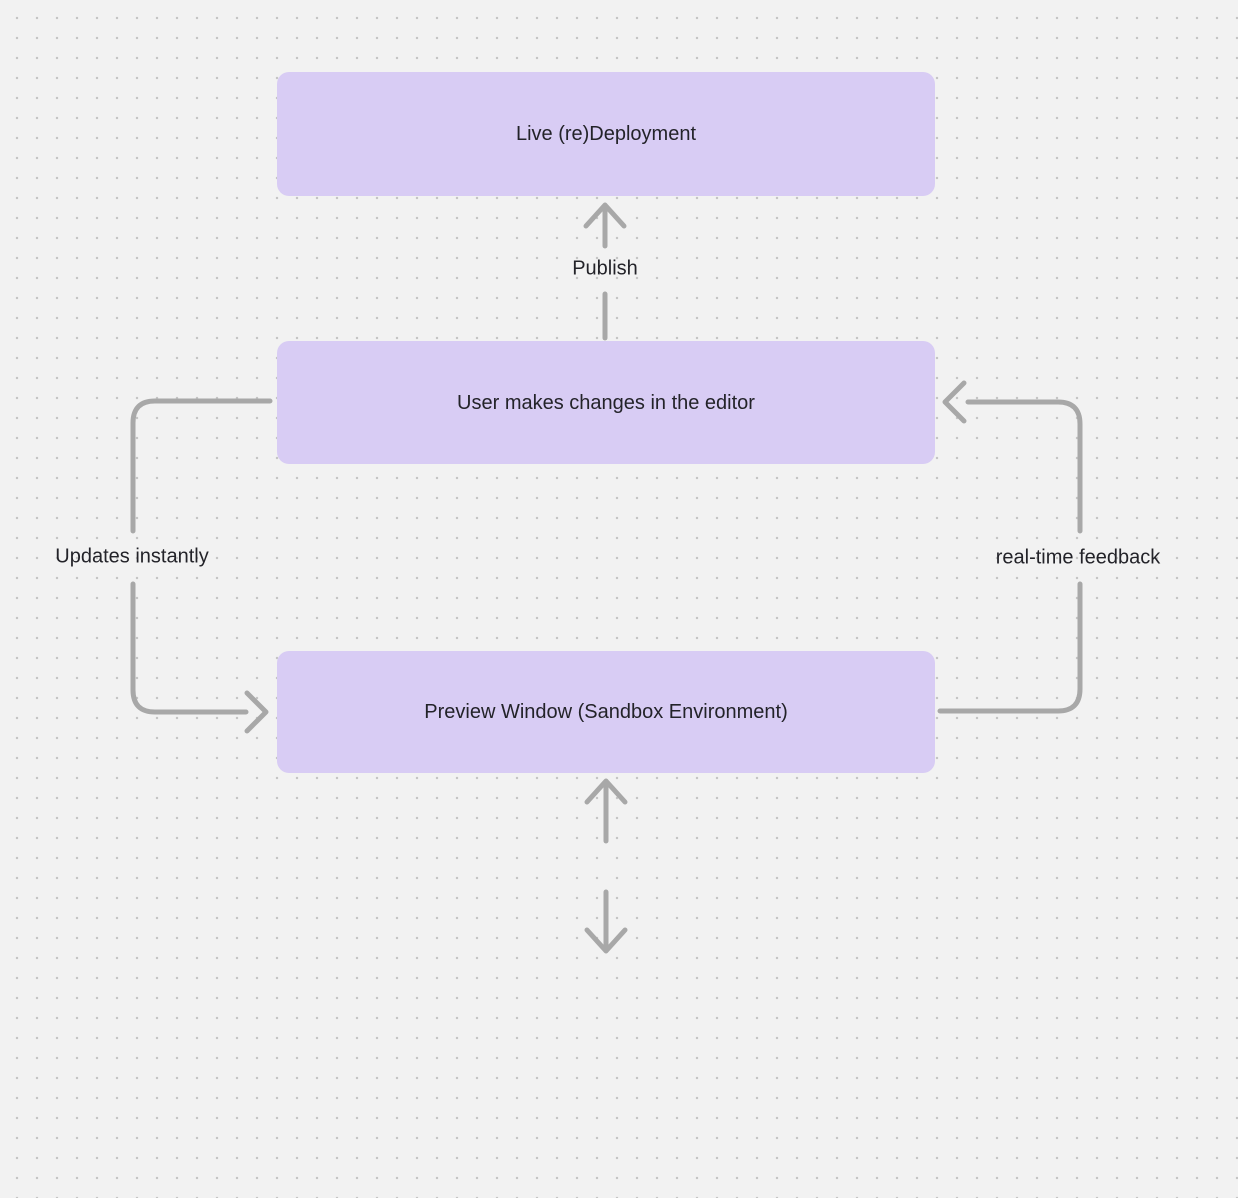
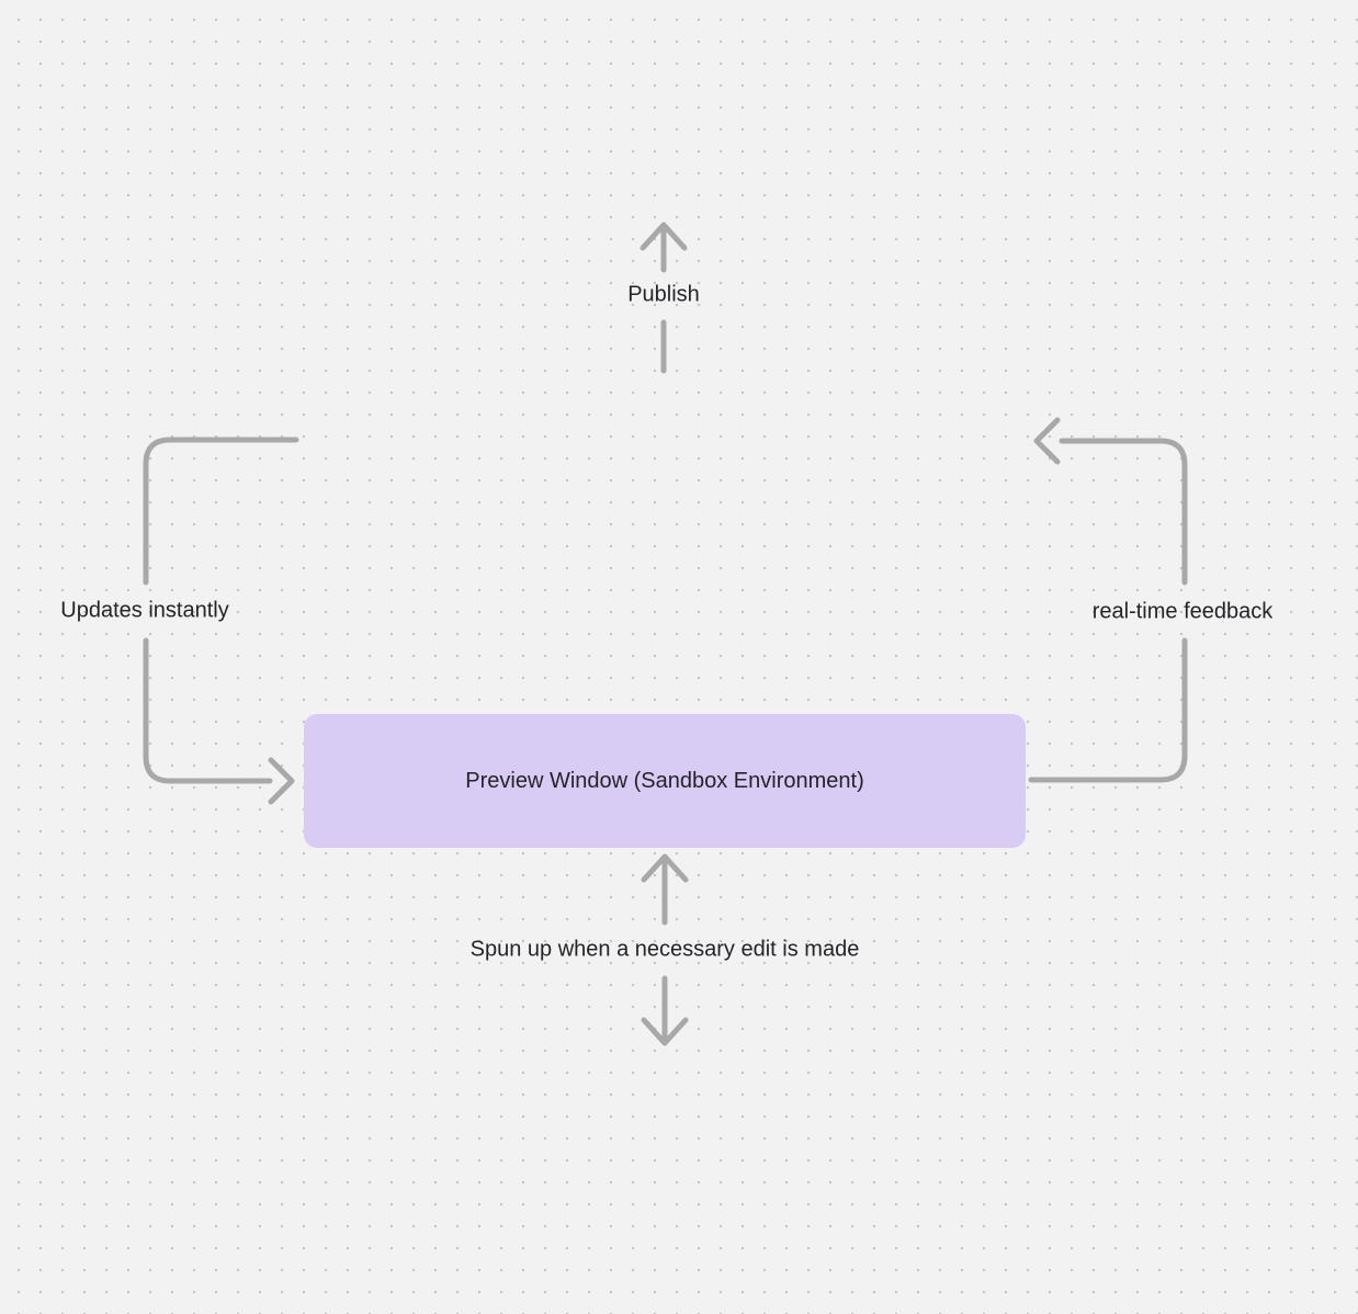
- Live (re)Deployment
- User makes changes in the editor
  Preview Window (Sandbox Environment)
  Publish
  Updates instantly
  real-time feedback
+ Spun up when a necessary edit is made
